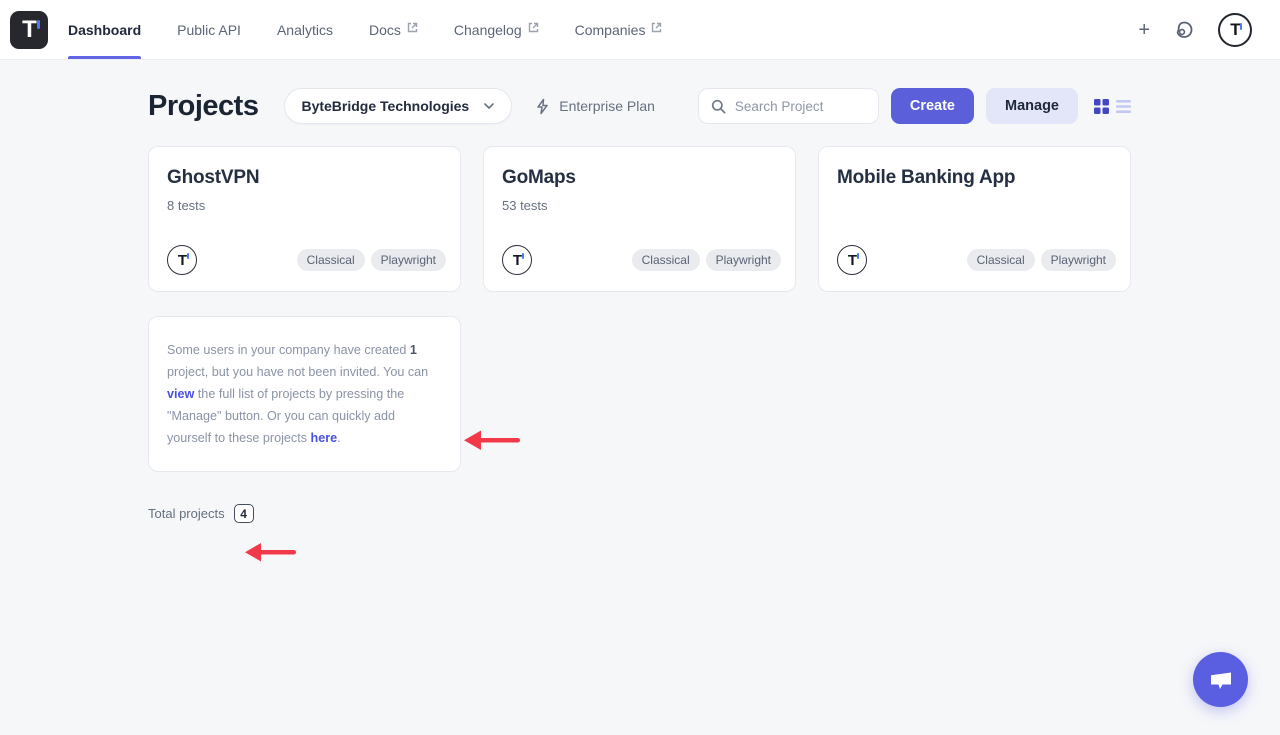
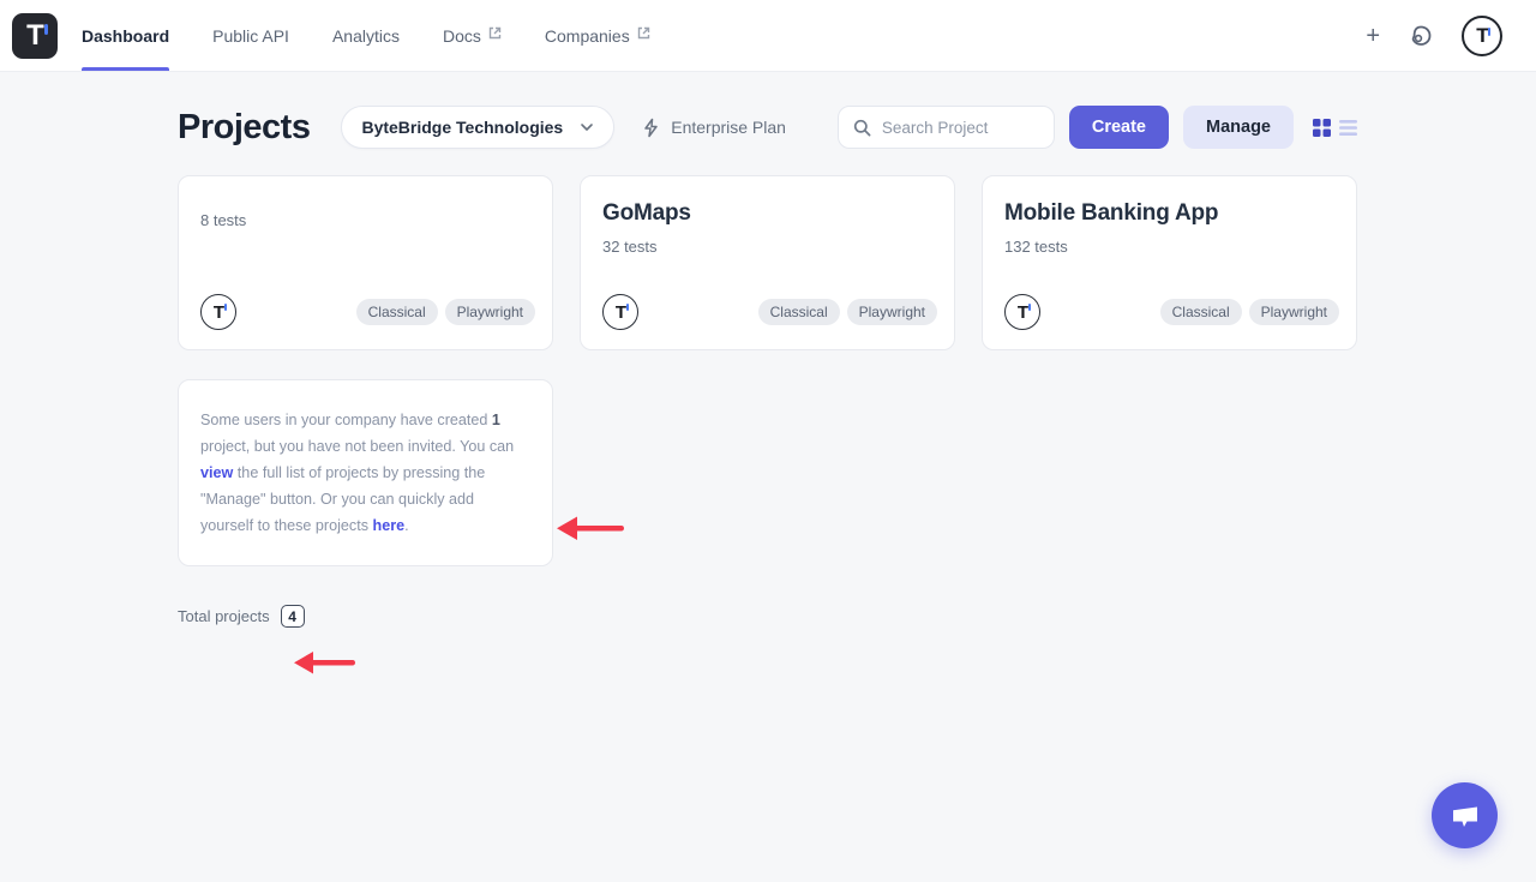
  T
  Dashboard
  Public API
  Analytics
  Docs
- Changelog
  Companies
  +
  T
  Projects
  ByteBridge Technologies
  Enterprise Plan
  Search Project
  Create
  Manage
- GhostVPN
  8 tests
  T
  Classical
  Playwright
  GoMaps
- 53 tests
+ 32 tests
  T
  Classical
  Playwright
  Mobile Banking App
+ 132 tests
  T
  Classical
  Playwright
  Some users in your company have created 1 project, but you have not been invited. You can view the full list of projects by pressing the "Manage" button. Or you can quickly add yourself to these projects here.
  Total projects
  4
